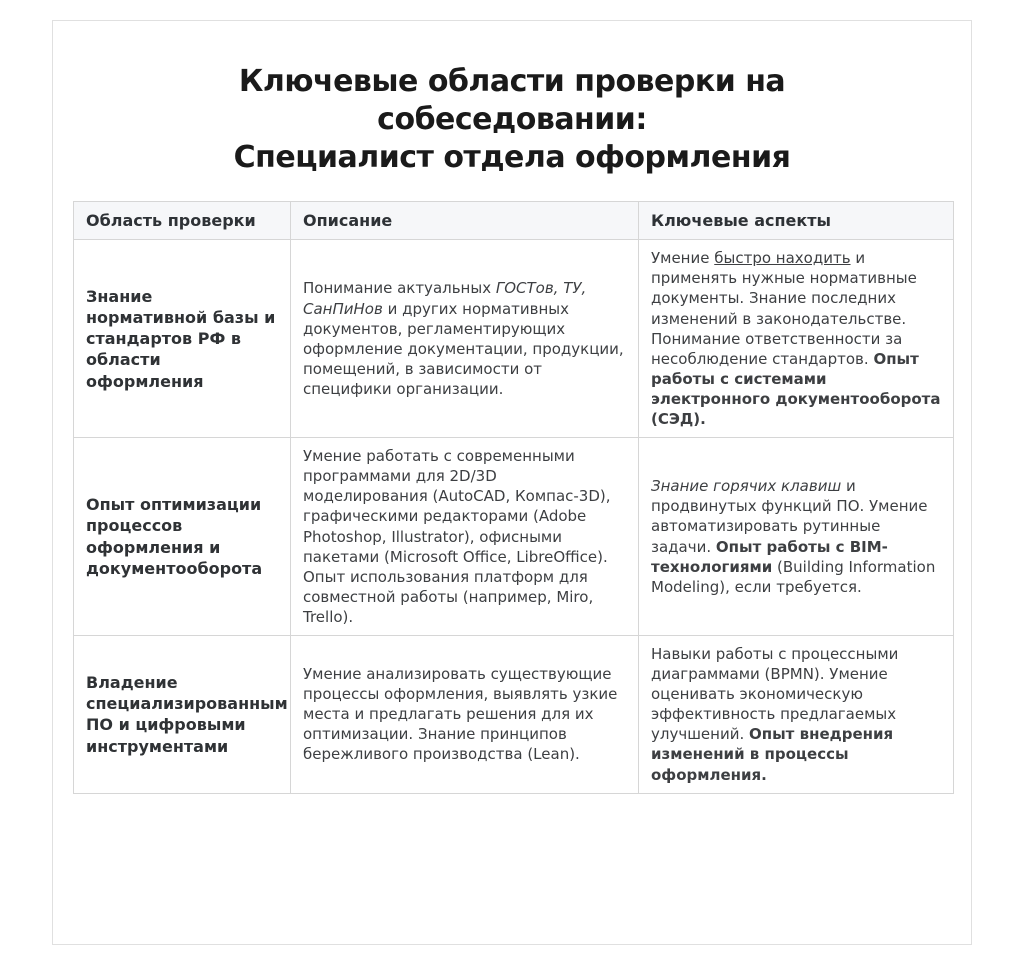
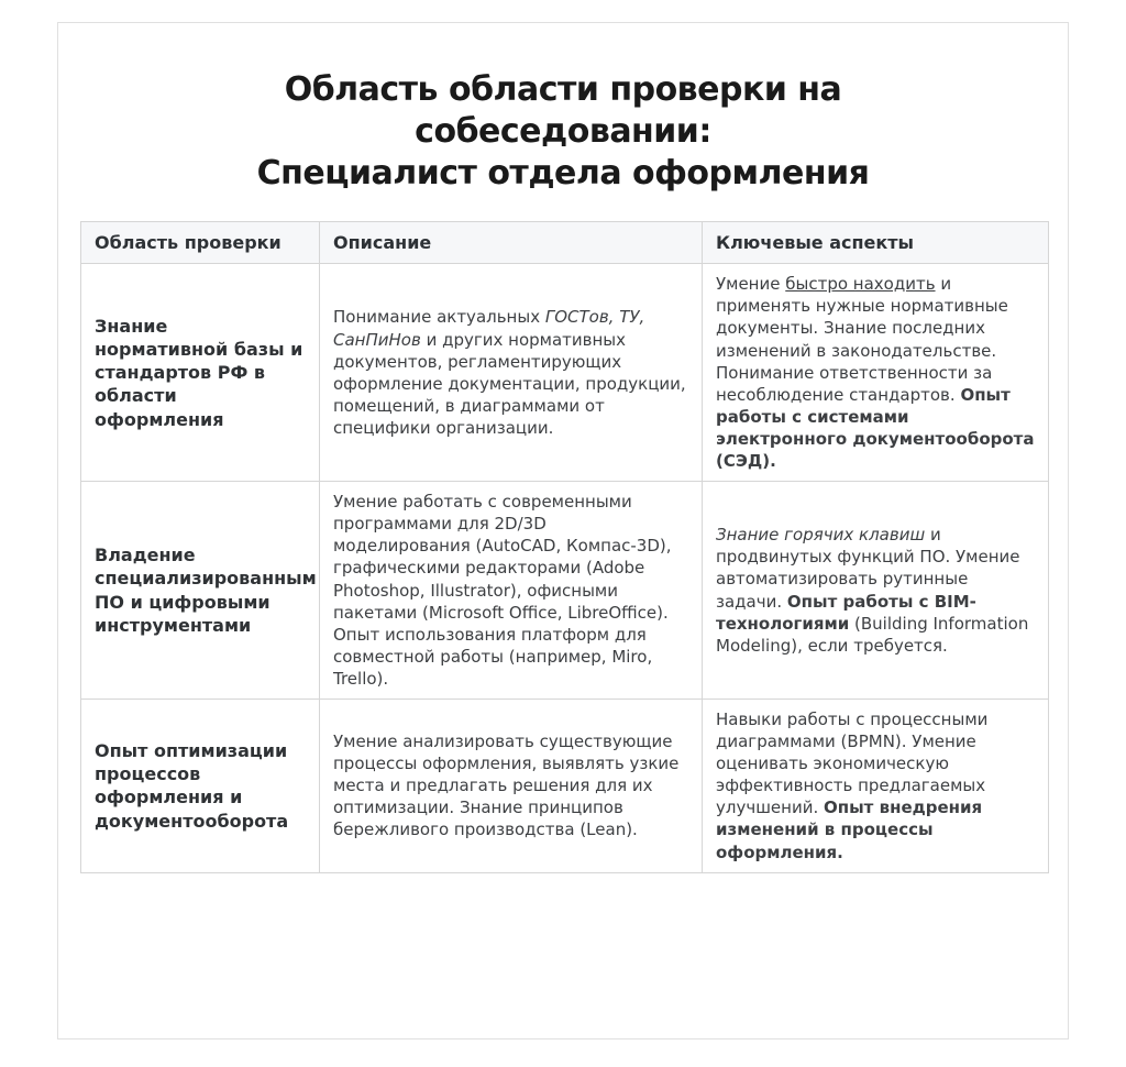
- Ключевые области проверки на собеседовании:
+ Область области проверки на собеседовании:
  Специалист отдела оформления
  Область проверки	Описание	Ключевые аспекты
- Знание нормативной базы и стандартов РФ в области оформления	Понимание актуальных ГОСТов, ТУ, СанПиНов и других нормативных документов, регламентирующих оформление документации, продукции, помещений, в зависимости от специфики организации.	Умение быстро находить и применять нужные нормативные документы. Знание последних изменений в законодательстве. Понимание ответственности за несоблюдение стандартов. Опыт работы с системами электронного документооборота (СЭД).
+ Знание нормативной базы и стандартов РФ в области оформления	Понимание актуальных ГОСТов, ТУ, СанПиНов и других нормативных документов, регламентирующих оформление документации, продукции, помещений, в диаграммами от специфики организации.	Умение быстро находить и применять нужные нормативные документы. Знание последних изменений в законодательстве. Понимание ответственности за несоблюдение стандартов. Опыт работы с системами электронного документооборота (СЭД).
- Опыт оптимизации процессов оформления и документооборота	Умение работать с современными программами для 2D/3D моделирования (AutoCAD, Компас-3D), графическими редакторами (Adobe Photoshop, Illustrator), офисными пакетами (Microsoft Office, LibreOffice). Опыт использования платформ для совместной работы (например, Miro, Trello).	Знание горячих клавиш и продвинутых функций ПО. Умение автоматизировать рутинные задачи. Опыт работы с BIM-технологиями (Building Information Modeling), если требуется.
+ Владение специализированным ПО и цифровыми инструментами	Умение работать с современными программами для 2D/3D моделирования (AutoCAD, Компас-3D), графическими редакторами (Adobe Photoshop, Illustrator), офисными пакетами (Microsoft Office, LibreOffice). Опыт использования платформ для совместной работы (например, Miro, Trello).	Знание горячих клавиш и продвинутых функций ПО. Умение автоматизировать рутинные задачи. Опыт работы с BIM-технологиями (Building Information Modeling), если требуется.
- Владение специализированным ПО и цифровыми инструментами	Умение анализировать существующие процессы оформления, выявлять узкие места и предлагать решения для их оптимизации. Знание принципов бережливого производства (Lean).	Навыки работы с процессными диаграммами (BPMN). Умение оценивать экономическую эффективность предлагаемых улучшений. Опыт внедрения изменений в процессы оформления.
+ Опыт оптимизации процессов оформления и документооборота	Умение анализировать существующие процессы оформления, выявлять узкие места и предлагать решения для их оптимизации. Знание принципов бережливого производства (Lean).	Навыки работы с процессными диаграммами (BPMN). Умение оценивать экономическую эффективность предлагаемых улучшений. Опыт внедрения изменений в процессы оформления.
